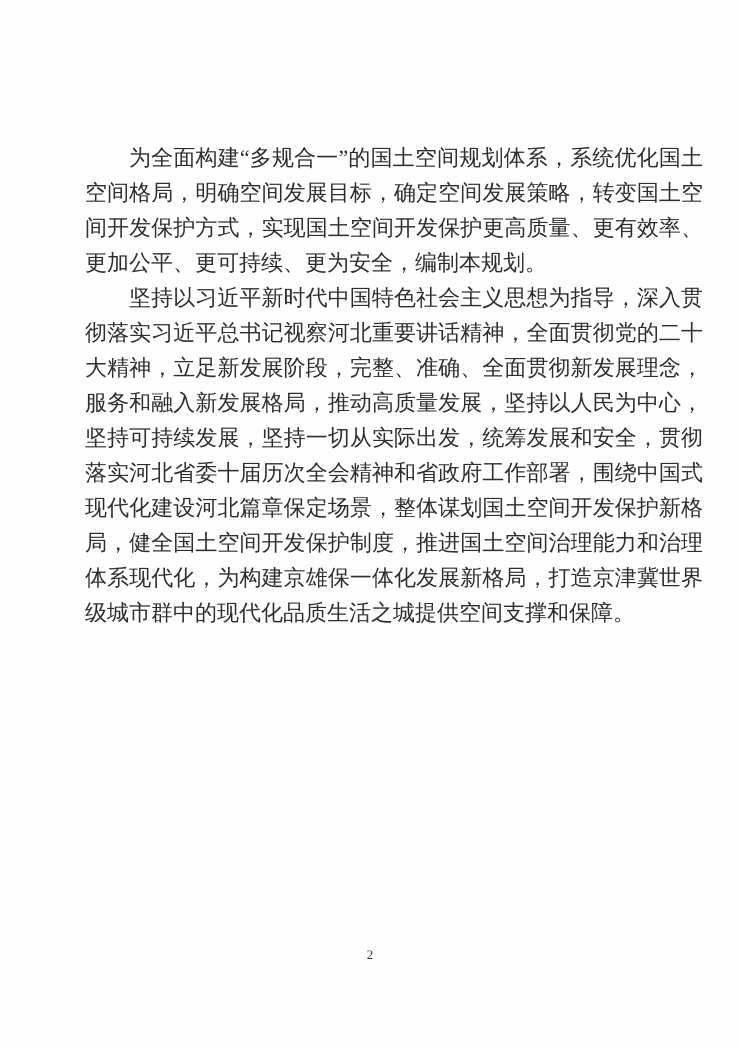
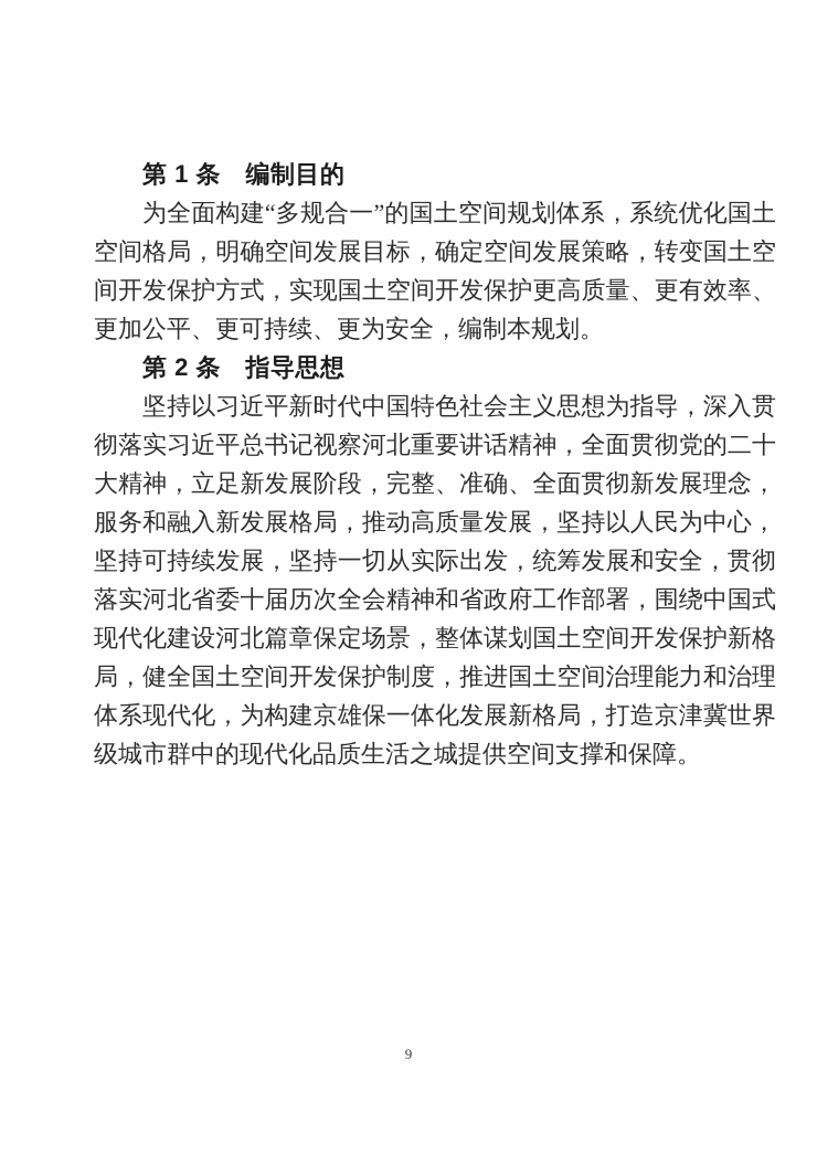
+ 第 1 条 编制目的
  为全面构建“多规合一”的国土空间规划体系，系统优化国土空间格局，明确空间发展目标，确定空间发展策略，转变国土空间开发保护方式，实现国土空间开发保护更高质量、更有效率、更加公平、更可持续、更为安全，编制本规划。
+ 第 2 条 指导思想
  坚持以习近平新时代中国特色社会主义思想为指导，深入贯彻落实习近平总书记视察河北重要讲话精神，全面贯彻党的二十大精神，立足新发展阶段，完整、准确、全面贯彻新发展理念，服务和融入新发展格局，推动高质量发展，坚持以人民为中心，坚持可持续发展，坚持一切从实际出发，统筹发展和安全，贯彻落实河北省委十届历次全会精神和省政府工作部署，围绕中国式现代化建设河北篇章保定场景，整体谋划国土空间开发保护新格局，健全国土空间开发保护制度，推进国土空间治理能力和治理体系现代化，为构建京雄保一体化发展新格局，打造京津冀世界级城市群中的现代化品质生活之城提供空间支撑和保障。
- 2
+ 9
